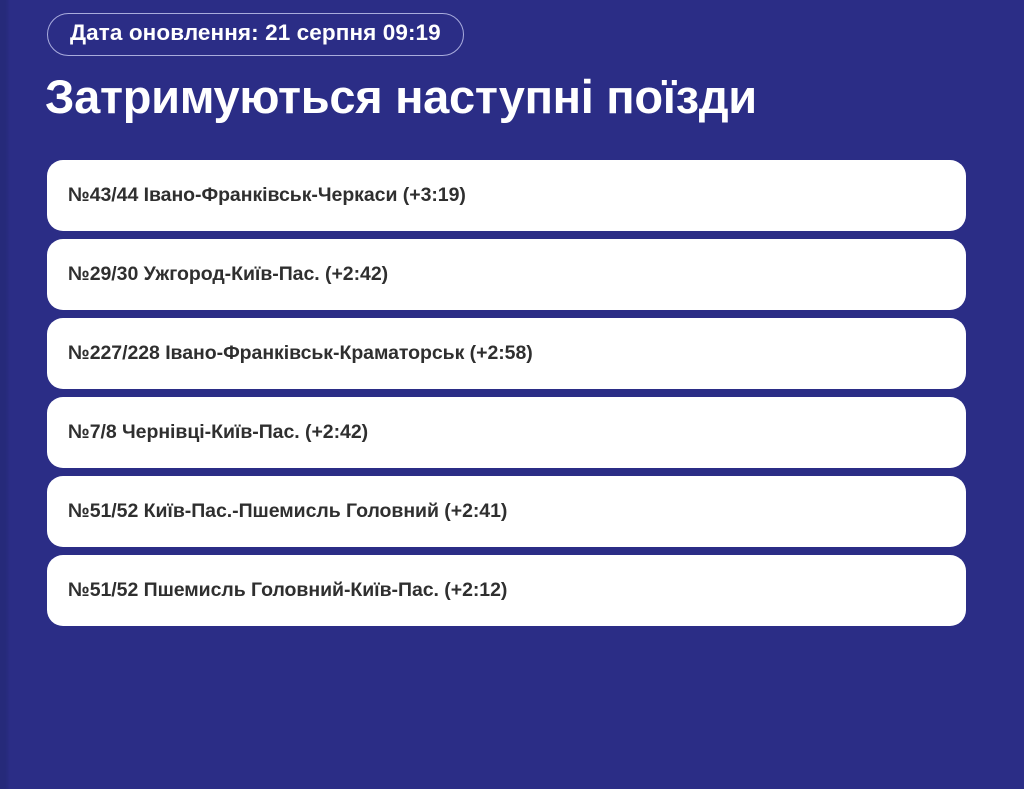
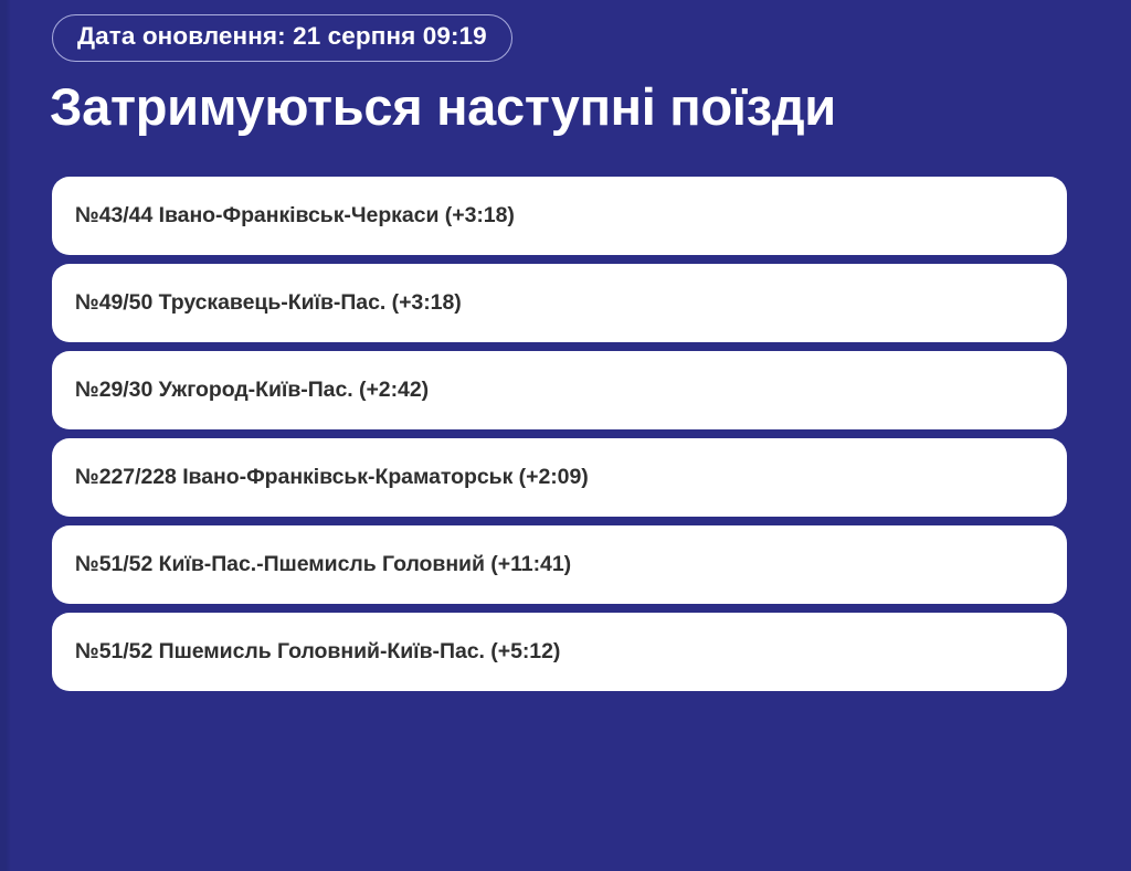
  Дата оновлення: 21 серпня 09:19
  Затримуються наступні поїзди
- №43/44 Івано-Франківськ-Черкаси (+3:19)
+ №43/44 Івано-Франківськ-Черкаси (+3:18)
+ №49/50 Трускавець-Київ-Пас. (+3:18)
  №29/30 Ужгород-Київ-Пас. (+2:42)
- №227/228 Івано-Франківськ-Краматорськ (+2:58)
+ №227/228 Івано-Франківськ-Краматорськ (+2:09)
- №7/8 Чернівці-Київ-Пас. (+2:42)
- №51/52 Київ-Пас.-Пшемисль Головний (+2:41)
+ №51/52 Київ-Пас.-Пшемисль Головний (+11:41)
- №51/52 Пшемисль Головний-Київ-Пас. (+2:12)
+ №51/52 Пшемисль Головний-Київ-Пас. (+5:12)
